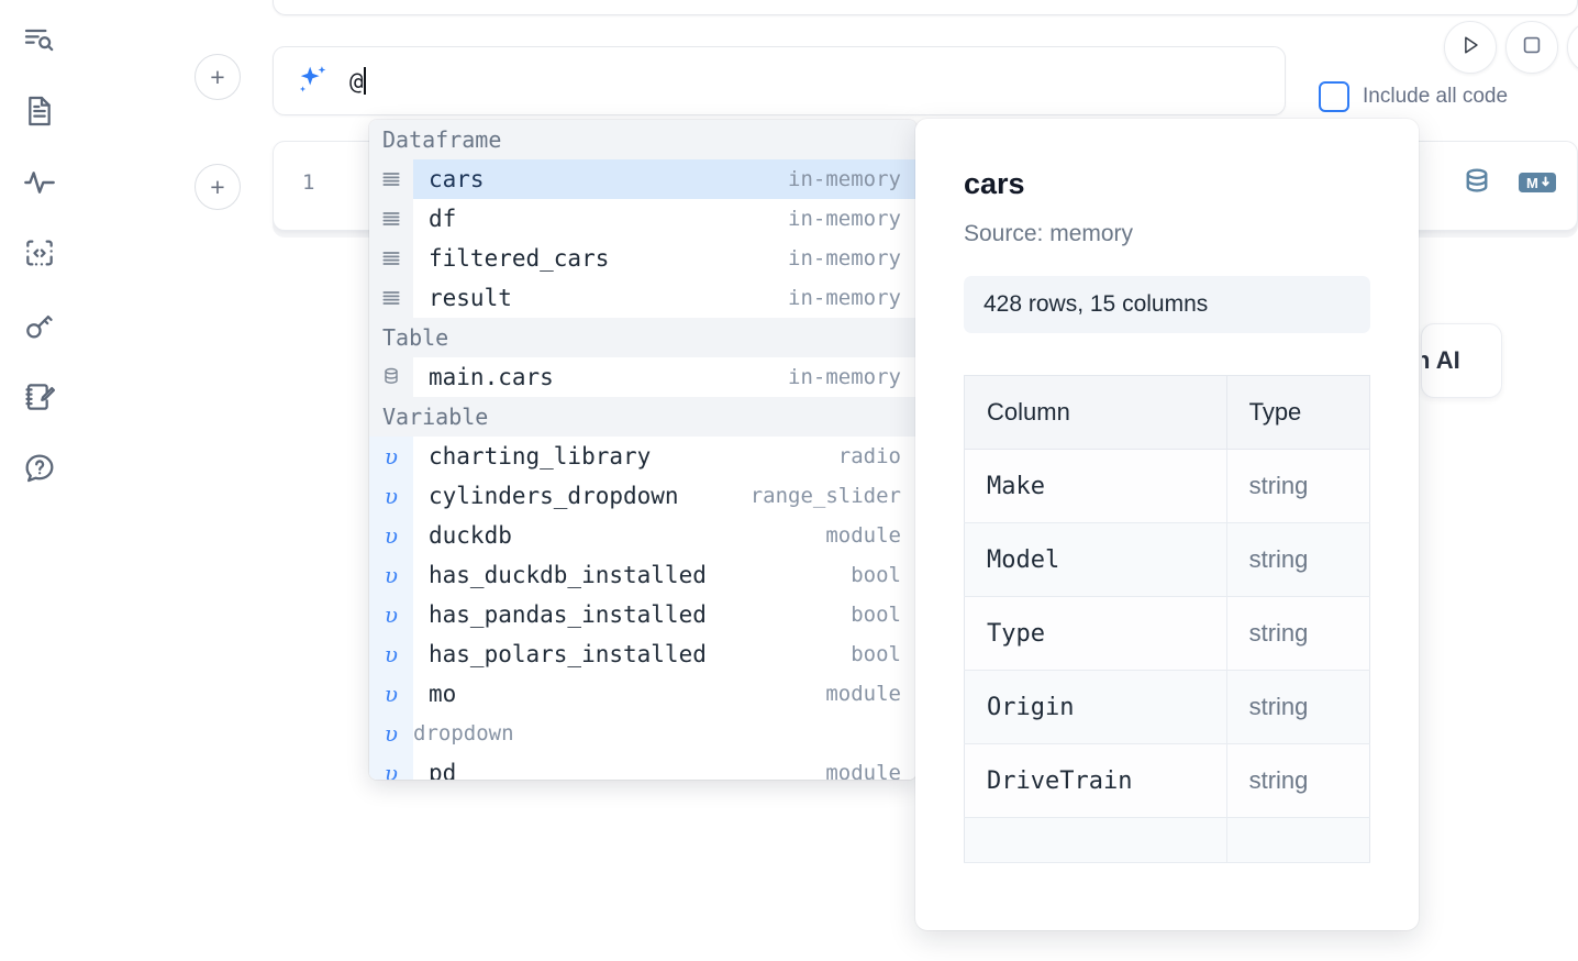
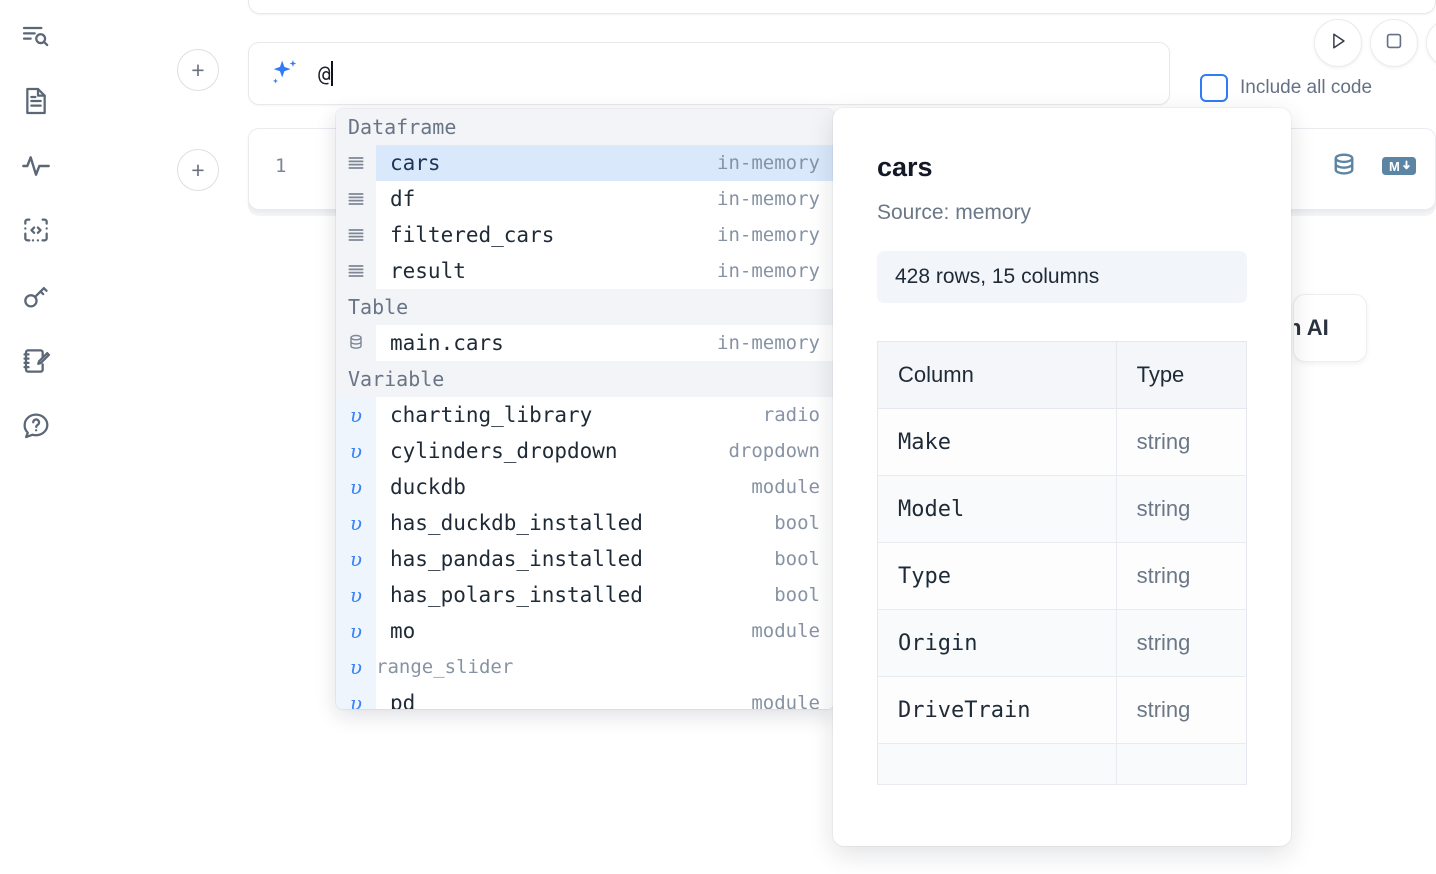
  +
  +
  @
  Include all code
  1
  M
  h AI
  Dataframe
  cars
  in-memory
  df
  in-memory
  filtered_cars
  in-memory
  result
  in-memory
  Table
  main.cars
  in-memory
  Variable
  υ
  charting_library
  radio
  υ
  cylinders_dropdown
- range_slider
+ dropdown
  υ
  duckdb
  module
  υ
  has_duckdb_installed
  bool
  υ
  has_pandas_installed
  bool
  υ
  has_polars_installed
  bool
  υ
  mo
  module
  υ
- dropdown
+ range_slider
  υ
  pd
  module
  cars
  Source: memory
  428 rows, 15 columns
  Column	Type
  Make	string
  Model	string
  Type	string
  Origin	string
  DriveTrain	string
